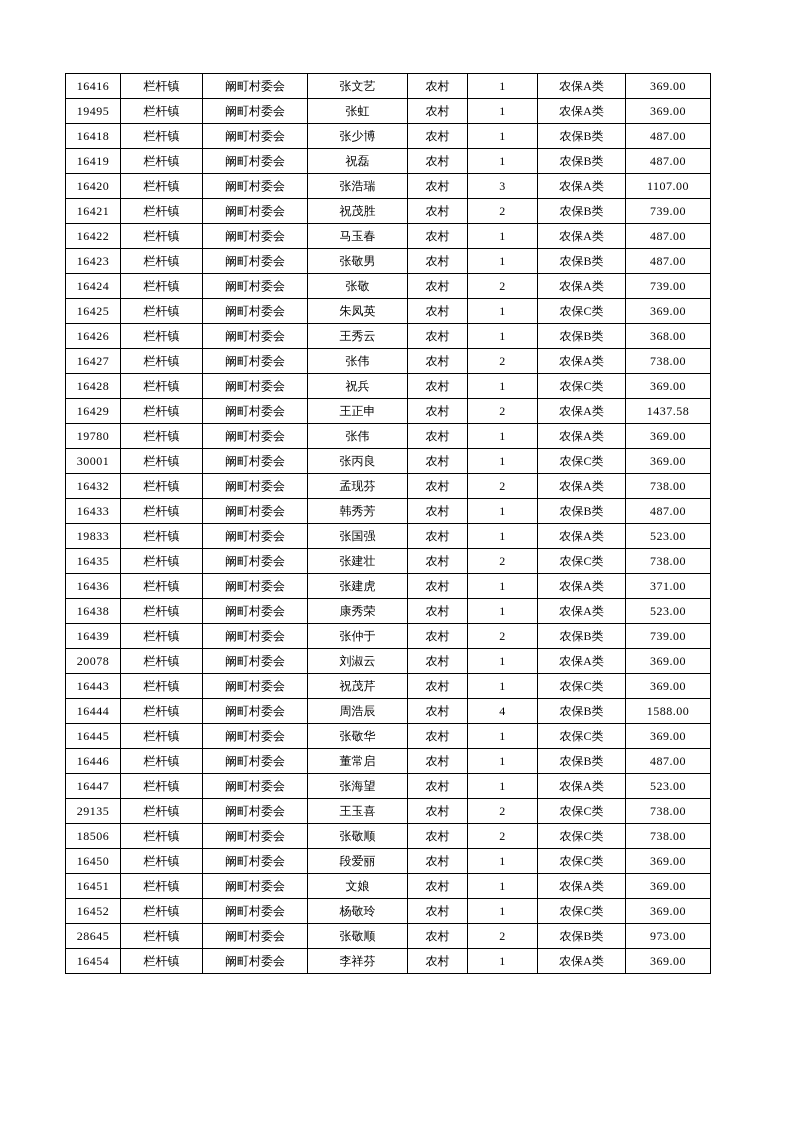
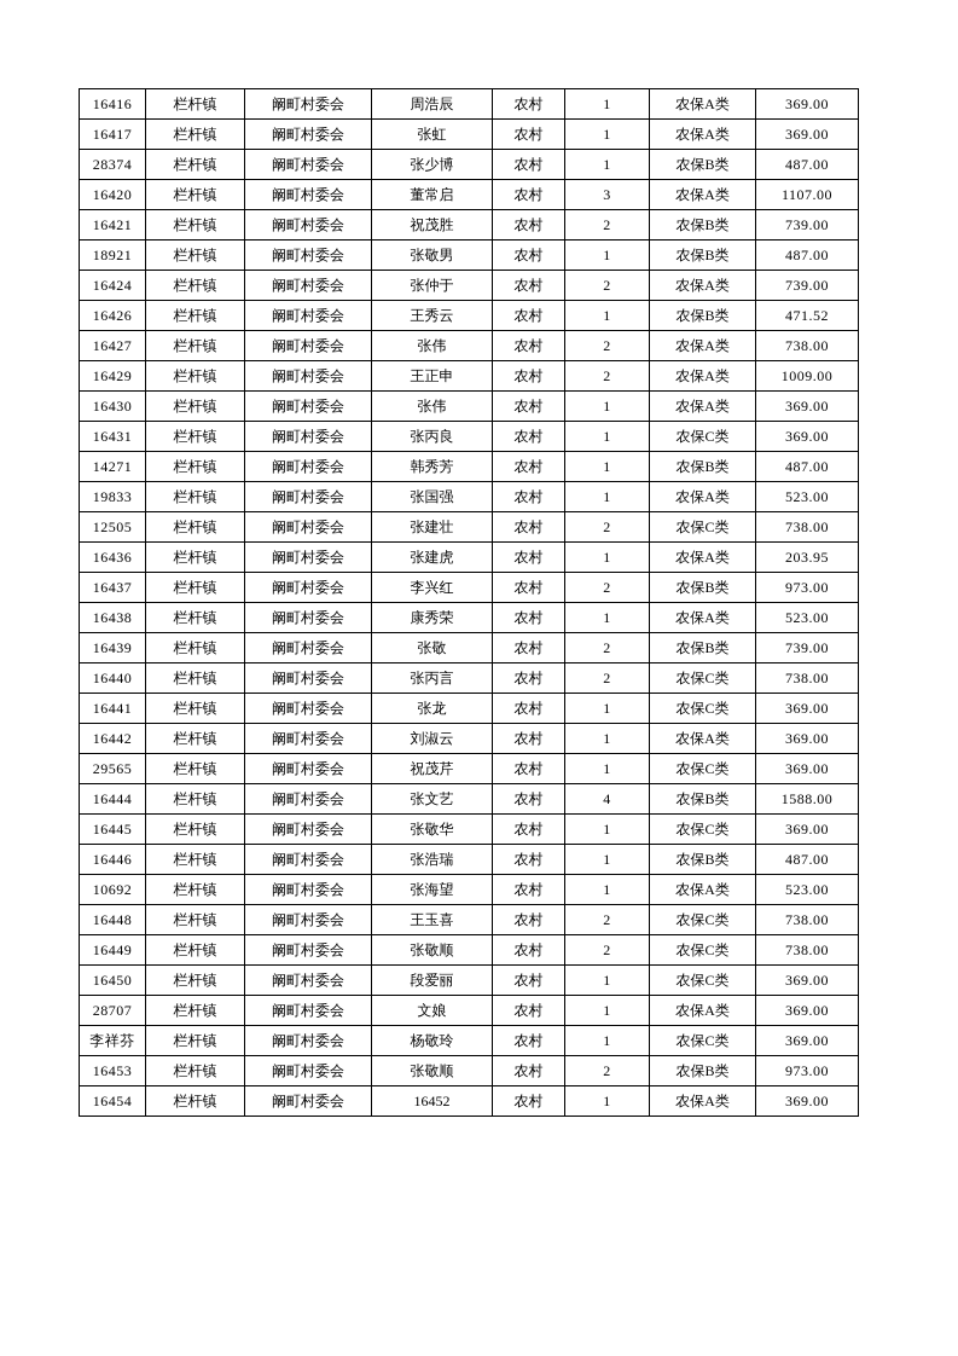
- 16416	栏杆镇	阚町村委会	张文艺	农村	1	农保A类	369.00
+ 16416	栏杆镇	阚町村委会	周浩辰	农村	1	农保A类	369.00
- 19495	栏杆镇	阚町村委会	张虹	农村	1	农保A类	369.00
+ 16417	栏杆镇	阚町村委会	张虹	农村	1	农保A类	369.00
- 16418	栏杆镇	阚町村委会	张少博	农村	1	农保B类	487.00
+ 28374	栏杆镇	阚町村委会	张少博	农村	1	农保B类	487.00
- 16419	栏杆镇	阚町村委会	祝磊	农村	1	农保B类	487.00
- 16420	栏杆镇	阚町村委会	张浩瑞	农村	3	农保A类	1107.00
+ 16420	栏杆镇	阚町村委会	董常启	农村	3	农保A类	1107.00
  16421	栏杆镇	阚町村委会	祝茂胜	农村	2	农保B类	739.00
- 16422	栏杆镇	阚町村委会	马玉春	农村	1	农保A类	487.00
- 16423	栏杆镇	阚町村委会	张敬男	农村	1	农保B类	487.00
+ 18921	栏杆镇	阚町村委会	张敬男	农村	1	农保B类	487.00
- 16424	栏杆镇	阚町村委会	张敬	农村	2	农保A类	739.00
+ 16424	栏杆镇	阚町村委会	张仲于	农村	2	农保A类	739.00
- 16425	栏杆镇	阚町村委会	朱凤英	农村	1	农保C类	369.00
- 16426	栏杆镇	阚町村委会	王秀云	农村	1	农保B类	368.00
+ 16426	栏杆镇	阚町村委会	王秀云	农村	1	农保B类	471.52
  16427	栏杆镇	阚町村委会	张伟	农村	2	农保A类	738.00
- 16428	栏杆镇	阚町村委会	祝兵	农村	1	农保C类	369.00
- 16429	栏杆镇	阚町村委会	王正申	农村	2	农保A类	1437.58
+ 16429	栏杆镇	阚町村委会	王正申	农村	2	农保A类	1009.00
- 19780	栏杆镇	阚町村委会	张伟	农村	1	农保A类	369.00
+ 16430	栏杆镇	阚町村委会	张伟	农村	1	农保A类	369.00
- 30001	栏杆镇	阚町村委会	张丙良	农村	1	农保C类	369.00
+ 16431	栏杆镇	阚町村委会	张丙良	农村	1	农保C类	369.00
- 16432	栏杆镇	阚町村委会	孟现芬	农村	2	农保A类	738.00
- 16433	栏杆镇	阚町村委会	韩秀芳	农村	1	农保B类	487.00
+ 14271	栏杆镇	阚町村委会	韩秀芳	农村	1	农保B类	487.00
  19833	栏杆镇	阚町村委会	张国强	农村	1	农保A类	523.00
- 16435	栏杆镇	阚町村委会	张建壮	农村	2	农保C类	738.00
+ 12505	栏杆镇	阚町村委会	张建壮	农村	2	农保C类	738.00
- 16436	栏杆镇	阚町村委会	张建虎	农村	1	农保A类	371.00
+ 16436	栏杆镇	阚町村委会	张建虎	农村	1	农保A类	203.95
+ 16437	栏杆镇	阚町村委会	李兴红	农村	2	农保B类	973.00
  16438	栏杆镇	阚町村委会	康秀荣	农村	1	农保A类	523.00
- 16439	栏杆镇	阚町村委会	张仲于	农村	2	农保B类	739.00
+ 16439	栏杆镇	阚町村委会	张敬	农村	2	农保B类	739.00
+ 16440	栏杆镇	阚町村委会	张丙言	农村	2	农保C类	738.00
+ 16441	栏杆镇	阚町村委会	张龙	农村	1	农保C类	369.00
- 20078	栏杆镇	阚町村委会	刘淑云	农村	1	农保A类	369.00
+ 16442	栏杆镇	阚町村委会	刘淑云	农村	1	农保A类	369.00
- 16443	栏杆镇	阚町村委会	祝茂芹	农村	1	农保C类	369.00
+ 29565	栏杆镇	阚町村委会	祝茂芹	农村	1	农保C类	369.00
- 16444	栏杆镇	阚町村委会	周浩辰	农村	4	农保B类	1588.00
+ 16444	栏杆镇	阚町村委会	张文艺	农村	4	农保B类	1588.00
  16445	栏杆镇	阚町村委会	张敬华	农村	1	农保C类	369.00
- 16446	栏杆镇	阚町村委会	董常启	农村	1	农保B类	487.00
+ 16446	栏杆镇	阚町村委会	张浩瑞	农村	1	农保B类	487.00
- 16447	栏杆镇	阚町村委会	张海望	农村	1	农保A类	523.00
+ 10692	栏杆镇	阚町村委会	张海望	农村	1	农保A类	523.00
- 29135	栏杆镇	阚町村委会	王玉喜	农村	2	农保C类	738.00
+ 16448	栏杆镇	阚町村委会	王玉喜	农村	2	农保C类	738.00
- 18506	栏杆镇	阚町村委会	张敬顺	农村	2	农保C类	738.00
+ 16449	栏杆镇	阚町村委会	张敬顺	农村	2	农保C类	738.00
  16450	栏杆镇	阚町村委会	段爱丽	农村	1	农保C类	369.00
- 16451	栏杆镇	阚町村委会	文娘	农村	1	农保A类	369.00
+ 28707	栏杆镇	阚町村委会	文娘	农村	1	农保A类	369.00
- 16452	栏杆镇	阚町村委会	杨敬玲	农村	1	农保C类	369.00
+ 李祥芬	栏杆镇	阚町村委会	杨敬玲	农村	1	农保C类	369.00
- 28645	栏杆镇	阚町村委会	张敬顺	农村	2	农保B类	973.00
+ 16453	栏杆镇	阚町村委会	张敬顺	农村	2	农保B类	973.00
- 16454	栏杆镇	阚町村委会	李祥芬	农村	1	农保A类	369.00
+ 16454	栏杆镇	阚町村委会	16452	农村	1	农保A类	369.00
